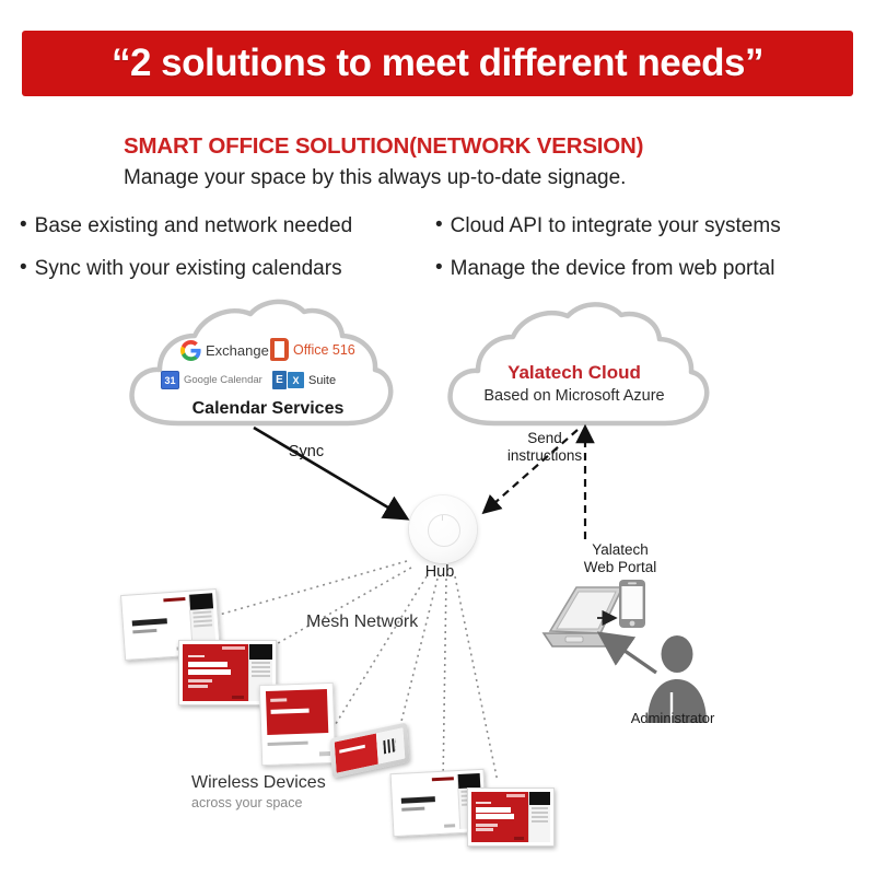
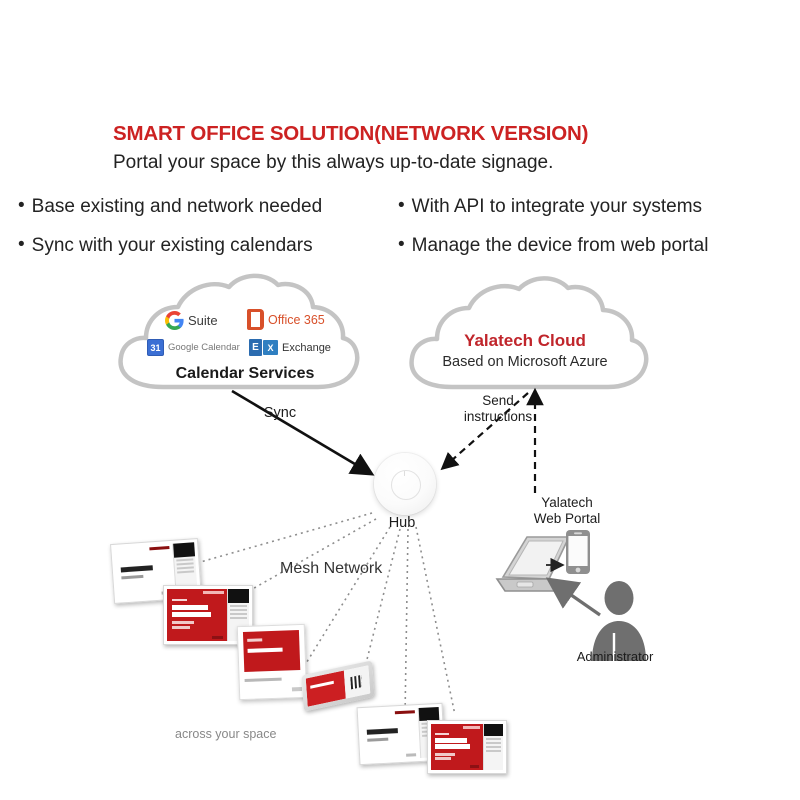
- “2 solutions to meet different needs”
  SMART OFFICE SOLUTION(NETWORK VERSION)
- Manage your space by this always up-to-date signage.
+ Portal your space by this always up-to-date signage.
  •
  Base existing and network needed
  •
  Sync with your existing calendars
  •
- Cloud API to integrate your systems
+ With API to integrate your systems
  •
  Manage the device from web portal
- Exchange
+ Suite
- Office 516
+ Office 365
  31
  Google Calendar
  E
  X
- Suite
+ Exchange
  Calendar Services
  Yalatech Cloud
  Based on Microsoft Azure
  Hub
  Sync
  Send
  instructions
  Mesh Network
  Yalatech
  Web Portal
  Administrator
- Wireless Devices
  across your space
